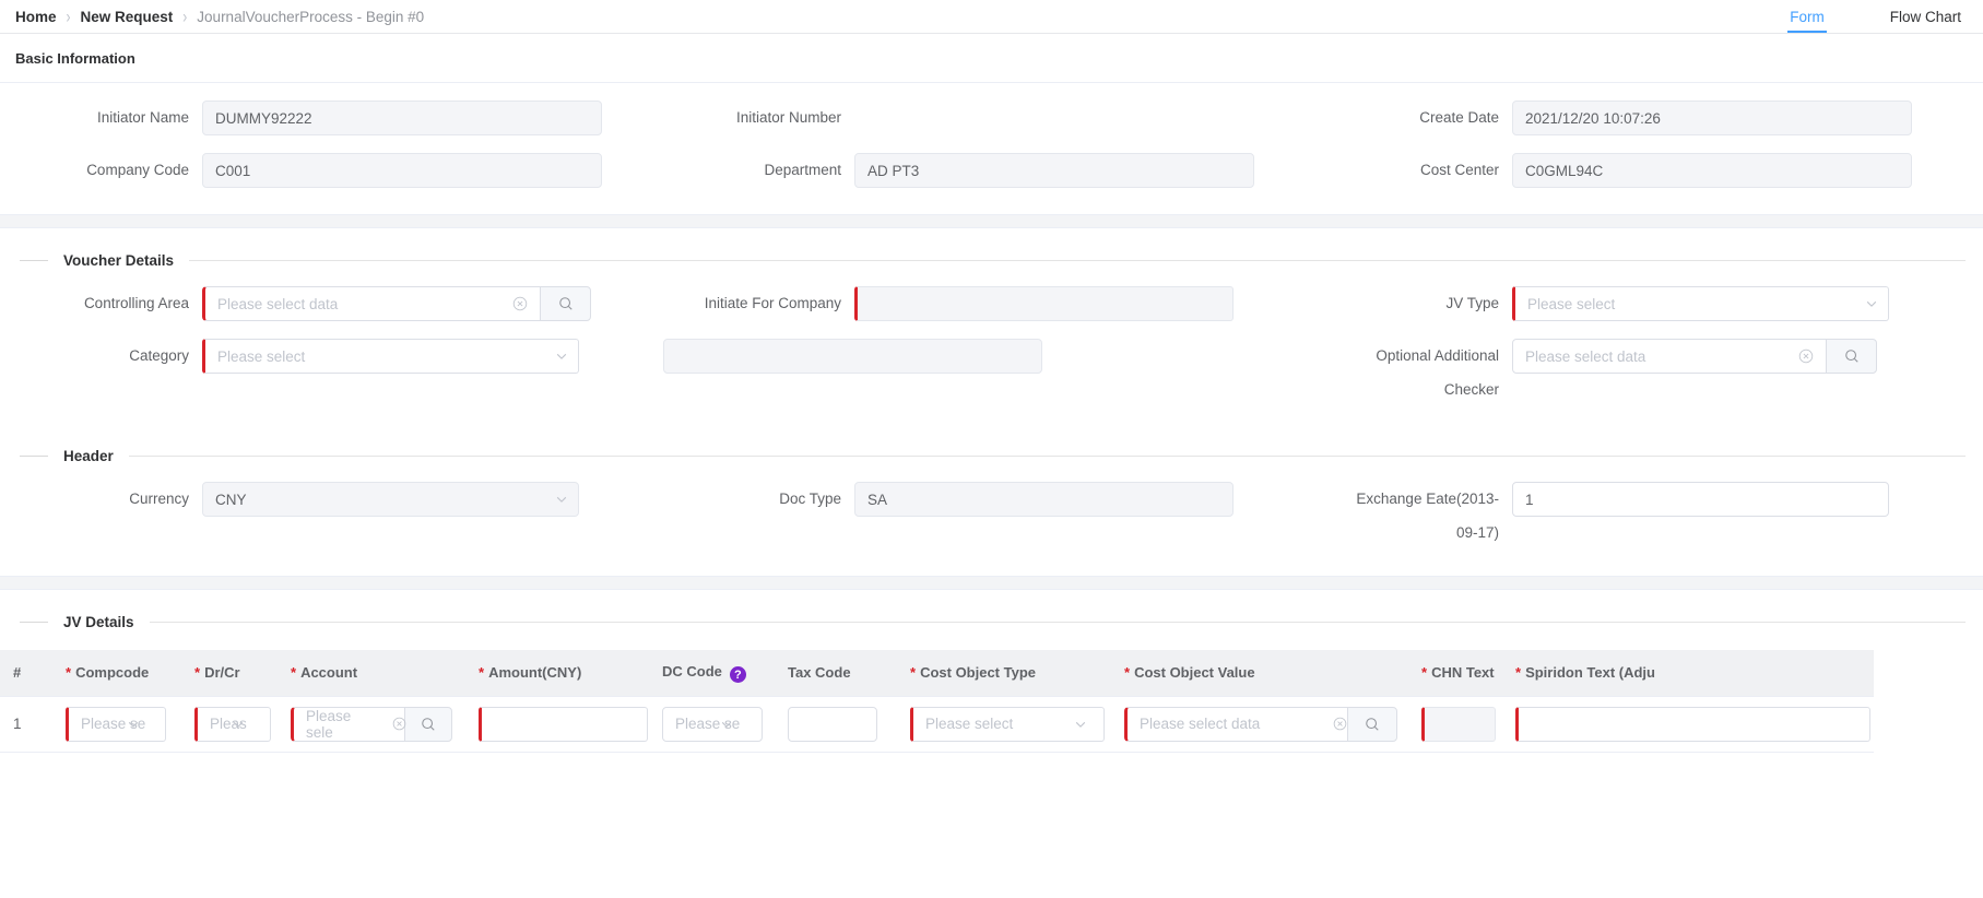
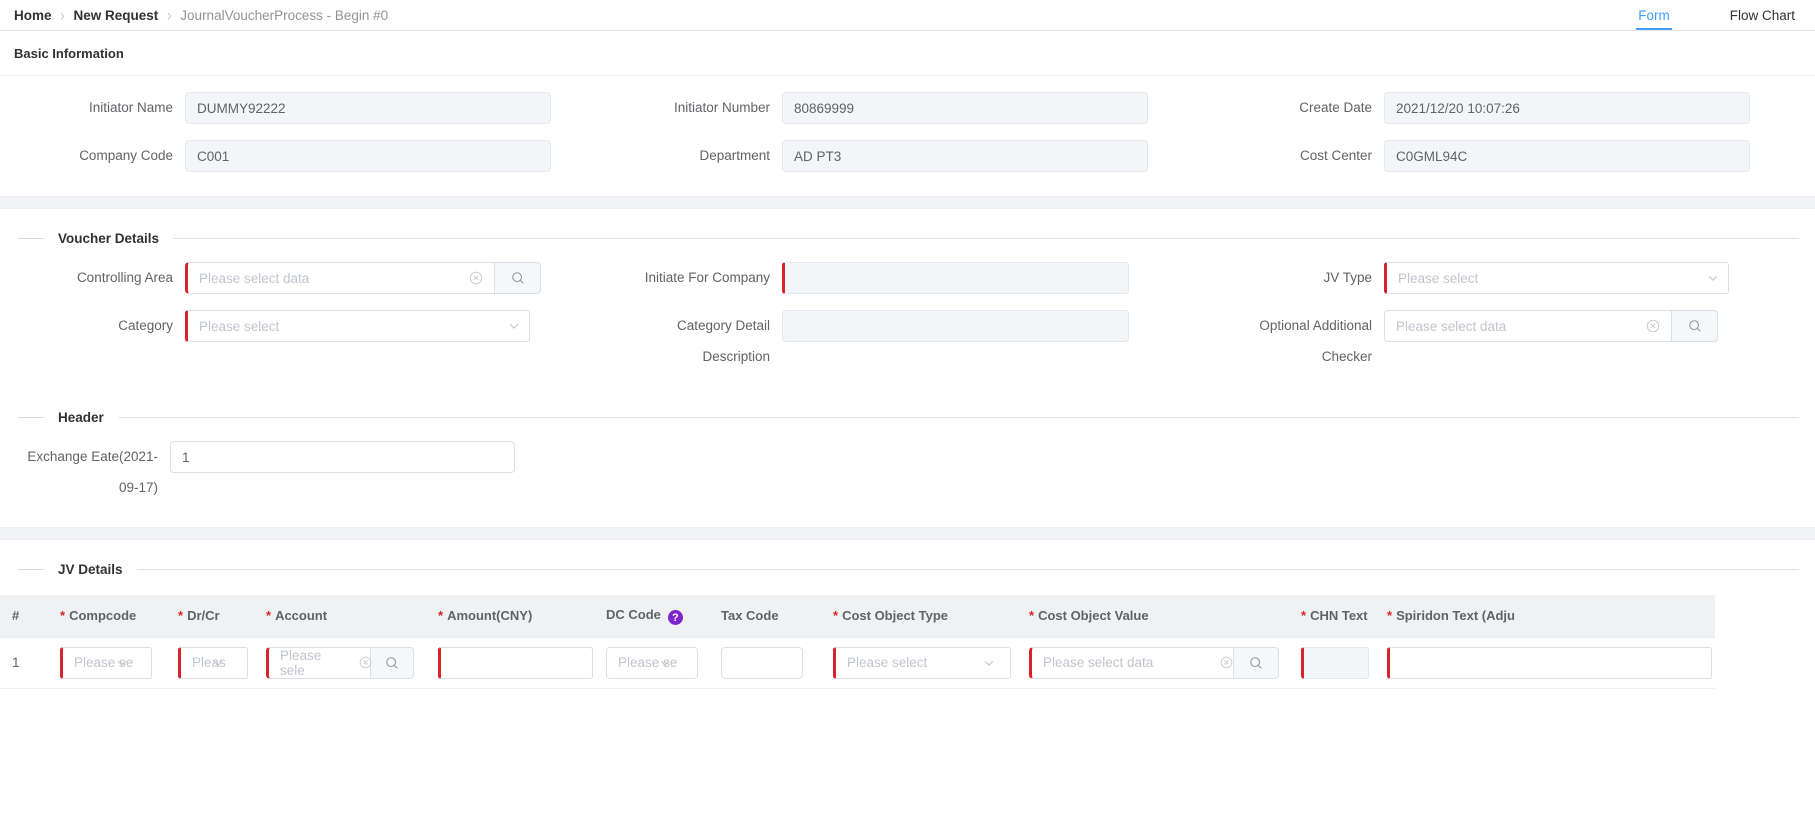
  Home
  ›
  New Request
  ›
  JournalVoucherProcess - Begin #0
  Form
  Flow Chart
  Basic Information
  Initiator Name
  DUMMY92222
  Initiator Number
+ 80869999
  Create Date
  2021/12/20 10:07:26
  Company Code
  C001
  Department
  AD PT3
  Cost Center
  C0GML94C
  Voucher Details
  Controlling Area
  Please select data
  Initiate For Company
  JV Type
  Please select
  Category
  Please select
+ Category Detail
+ Description
  Optional Additional
  Checker
  Please select data
  Header
- Currency
- CNY
- Doc Type
- SA
- Exchange Eate(2013-
+ Exchange Eate(2021-
  09-17)
  1
  JV Details
  #	* Compcode	* Dr/Cr	* Account	* Amount(CNY)	DC Code ?	Tax Code	* Cost Object Type	* Cost Object Value	* CHN Text	* Spiridon Text (Adju
  1	Please se	Ples	Please sele		Pleasee		Please select	Please select data
